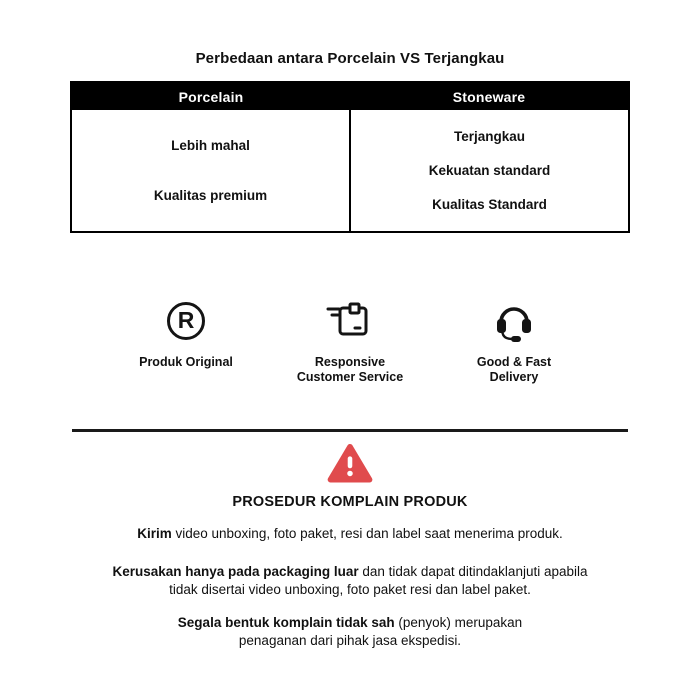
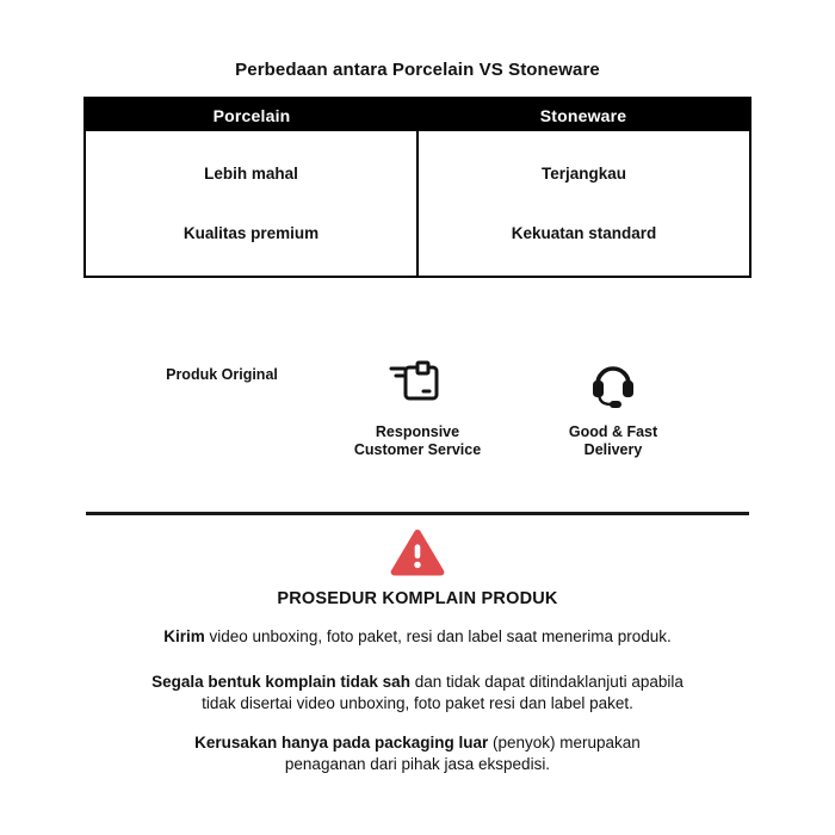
- Perbedaan antara Porcelain VS Terjangkau
+ Perbedaan antara Porcelain VS Stoneware
  Porcelain
  Stoneware
  Lebih mahal
  Kualitas premium
  Terjangkau
  Kekuatan standard
- Kualitas Standard
- R
  Produk Original
  Responsive
  Customer Service
  Good & Fast
  Delivery
  PROSEDUR KOMPLAIN PRODUK
  Kirim video unboxing, foto paket, resi dan label saat menerima produk.
- Kerusakan hanya pada packaging luar dan tidak dapat ditindaklanjuti apabila
+ Segala bentuk komplain tidak sah dan tidak dapat ditindaklanjuti apabila
  tidak disertai video unboxing, foto paket resi dan label paket.
- Segala bentuk komplain tidak sah (penyok) merupakan
+ Kerusakan hanya pada packaging luar (penyok) merupakan
  penaganan dari pihak jasa ekspedisi.
